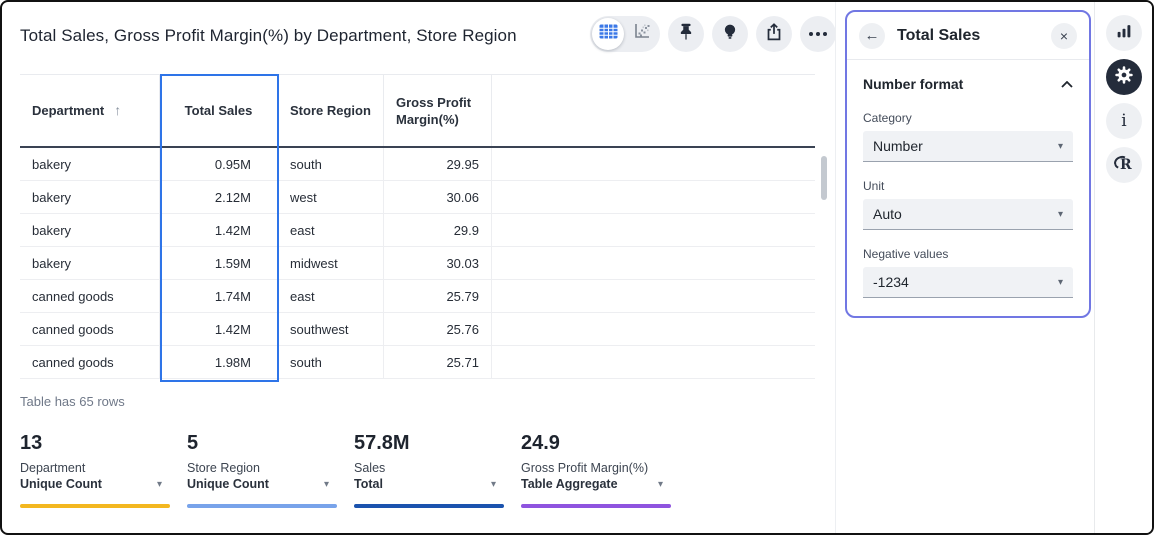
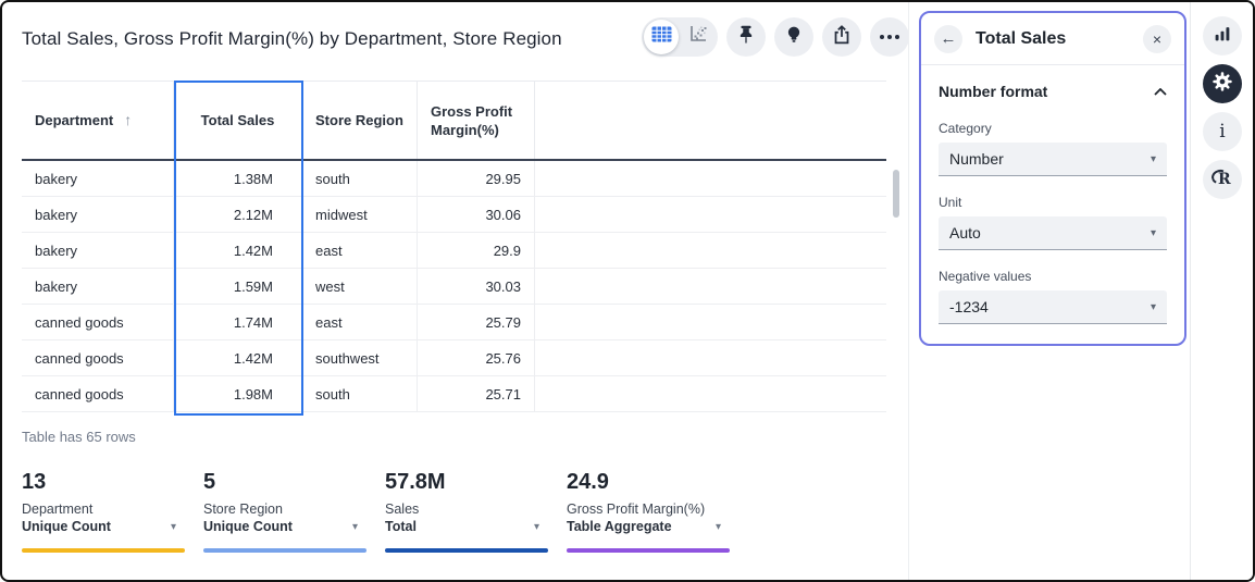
  Total Sales, Gross Profit Margin(%) by Department, Store Region
  Department
  ↑
  Total Sales
  Store Region
  Gross Profit Margin(%)
  bakery
- 0.95M
+ 1.38M
  south
  29.95
  bakery
  2.12M
- west
+ midwest
  30.06
  bakery
  1.42M
  east
  29.9
  bakery
  1.59M
- midwest
+ west
  30.03
  canned goods
  1.74M
  east
  25.79
  canned goods
  1.42M
  southwest
  25.76
  canned goods
  1.98M
  south
  25.71
  Table has 65 rows
  13
  Department
  Unique Count
  ▾
  5
  Store Region
  Unique Count
  ▾
  57.8M
  Sales
  Total
  ▾
  24.9
  Gross Profit Margin(%)
  Table Aggregate
  ▾
  ←
  Total Sales
  ×
  Number format
  Category
  Number
  ▾
  Unit
  Auto
  ▾
  Negative values
  -1234
  ▾
  i
  R
